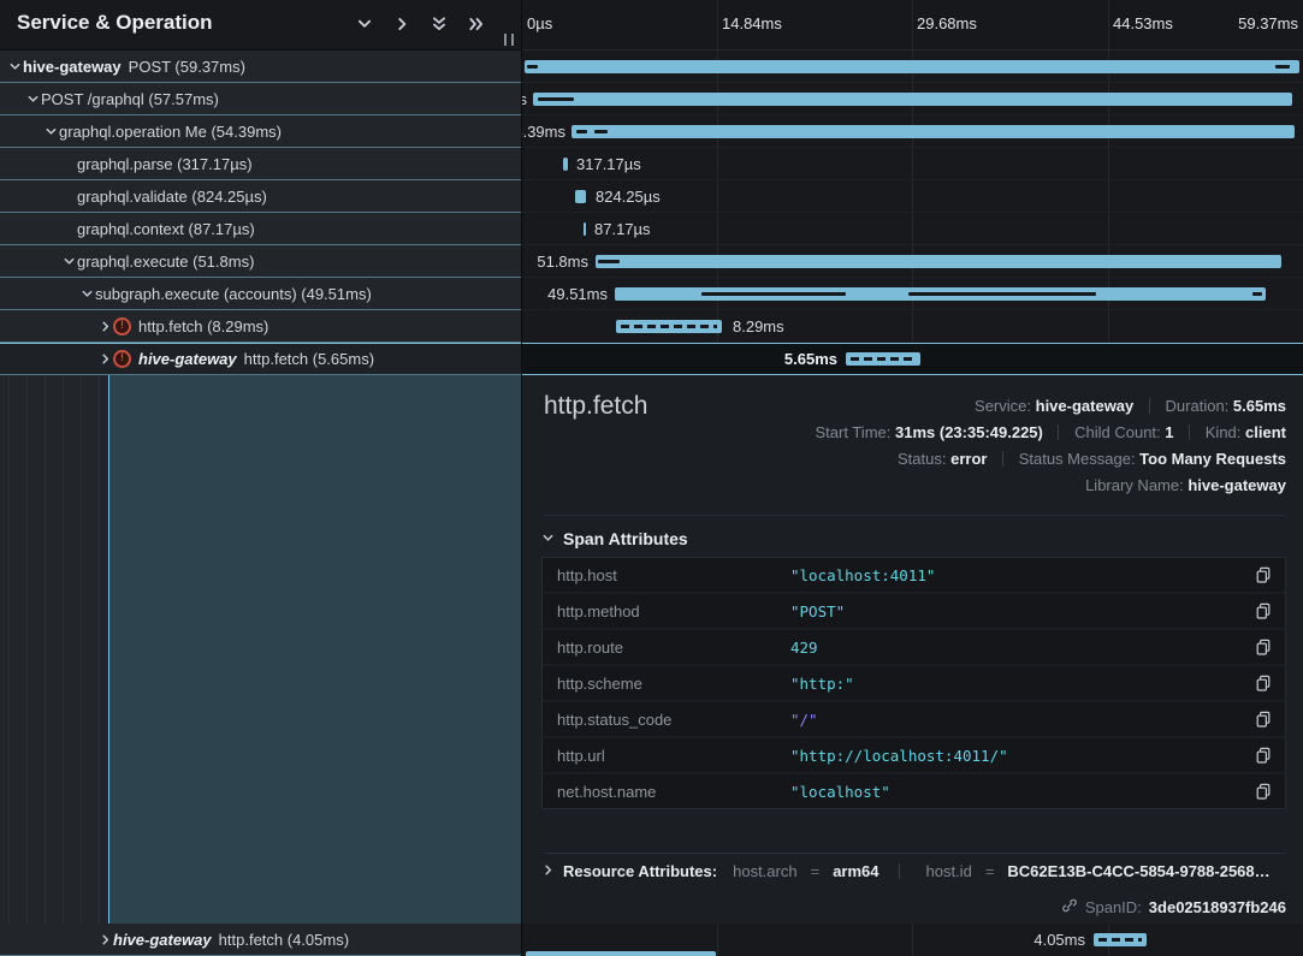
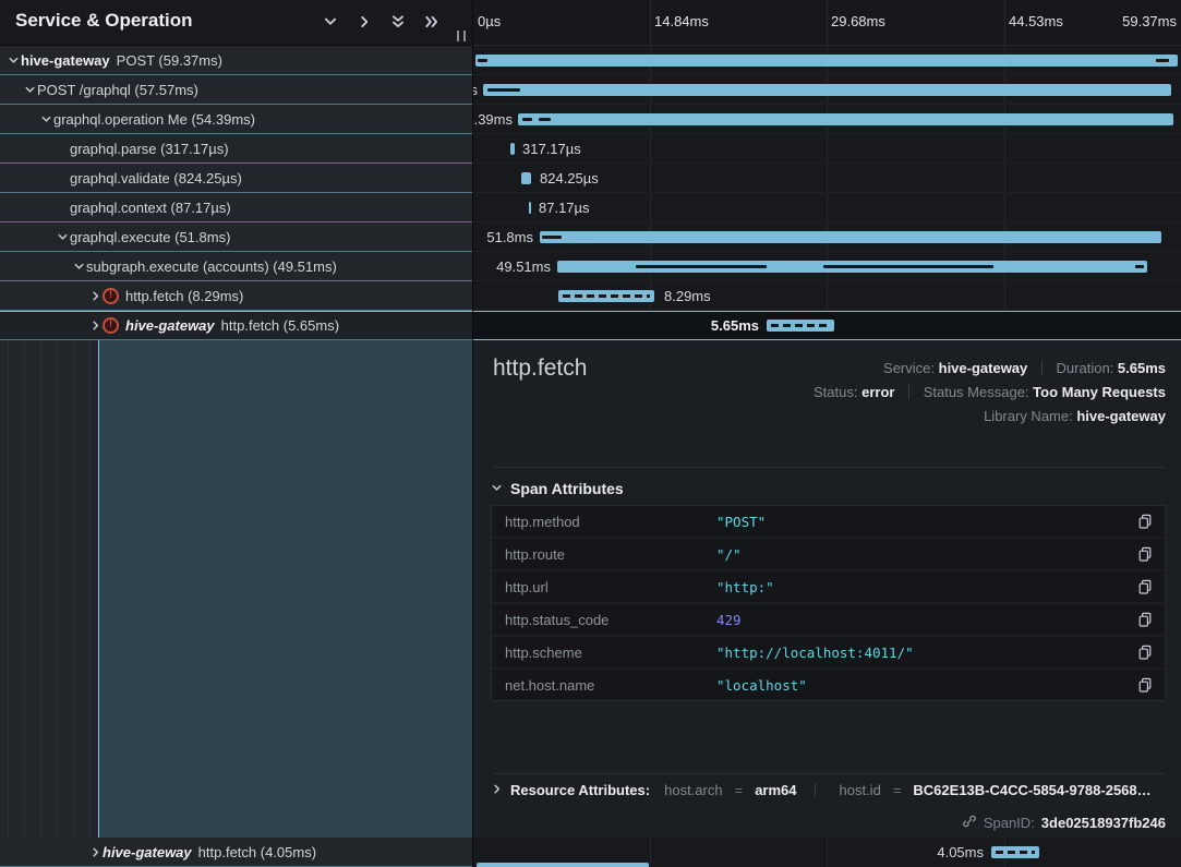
  .39ms
  317.17µs
  824.25µs
  87.17µs
  51.8ms
  49.51ms
  8.29ms
  5.65ms
  4.05ms
  0µs
  14.84ms
  29.68ms
  44.53ms
  59.37ms
  Service & Operation
  hive-gateway
  POST (59.37ms)
  POST /graphql (57.57ms)
  graphql.operation Me (54.39ms)
  graphql.parse (317.17µs)
  graphql.validate (824.25µs)
  graphql.context (87.17µs)
  graphql.execute (51.8ms)
  subgraph.execute (accounts) (49.51ms)
  http.fetch (8.29ms)
  hive-gateway
  http.fetch (5.65ms)
  hive-gateway
  http.fetch (4.05ms)
  http.fetch
  Service: hive-gateway Duration: 5.65ms
- Start Time: 31ms (23:35:49.225) Child Count: 1 Kind: client
  Status: error Status Message: Too Many Requests
  Library Name: hive-gateway
  Span Attributes
- http.host
- "localhost:4011"
  http.method
  "POST"
  http.route
- 429
+ "/"
- http.scheme
+ http.url
  "http:"
  http.status_code
- "/"
+ 429
- http.url
+ http.scheme
  "http://localhost:4011/"
  net.host.name
  "localhost"
  Resource Attributes:
  host.arch
  =
  arm64
  host.id
  =
  BC62E13B-C4CC-5854-9788-2568…
  SpanID:
  3de02518937fb246
